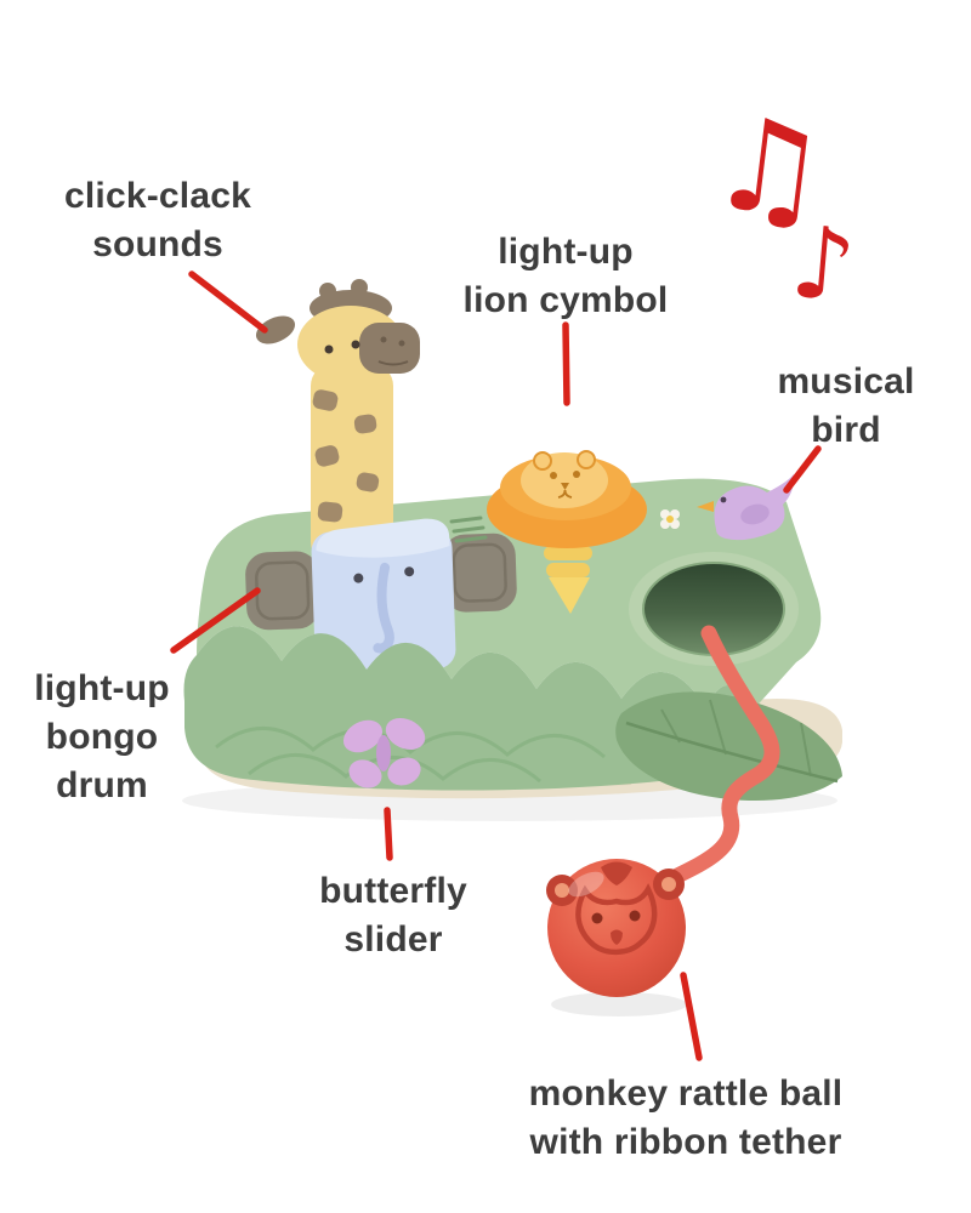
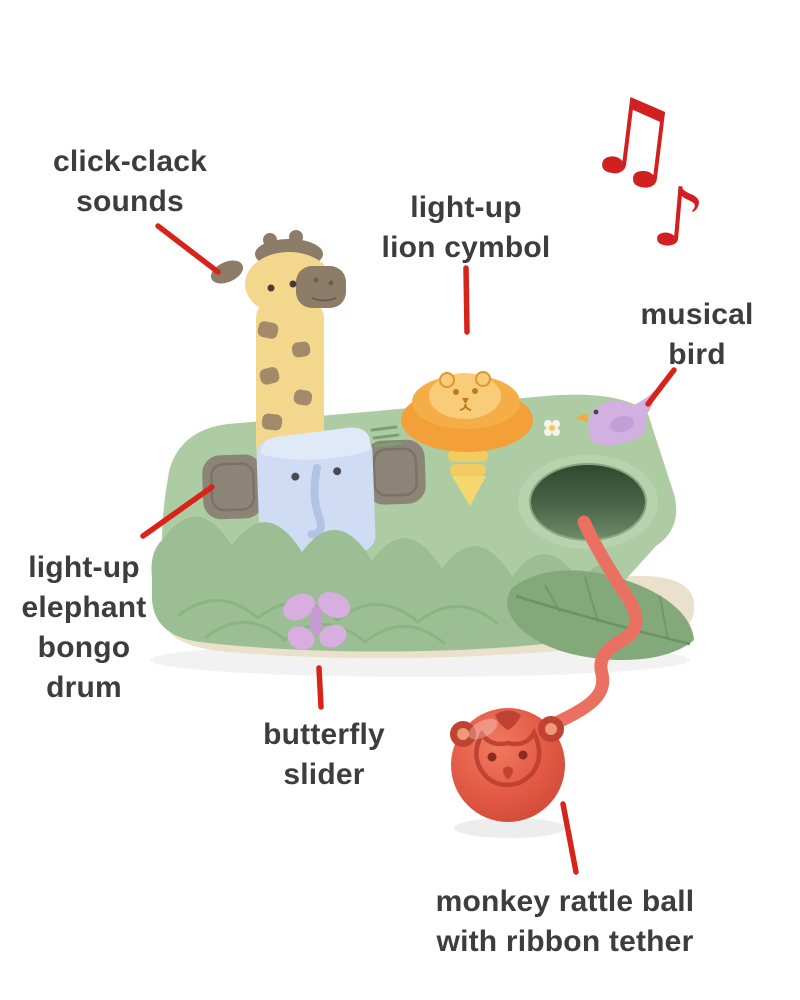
  click-clack
  sounds
  light-up
  lion cymbol
  musical
  bird
  light-up
+ elephant
  bongo
  drum
  butterfly
  slider
  monkey rattle ball
  with ribbon tether
